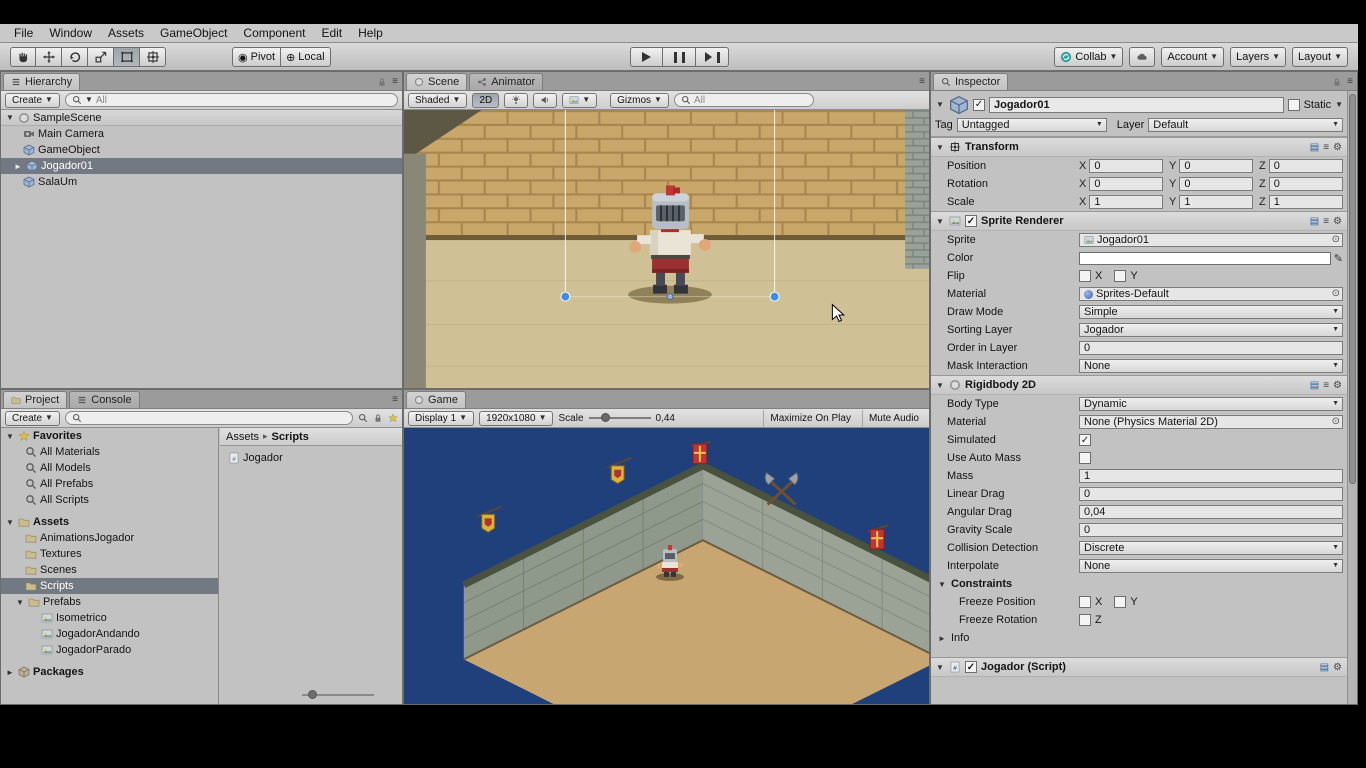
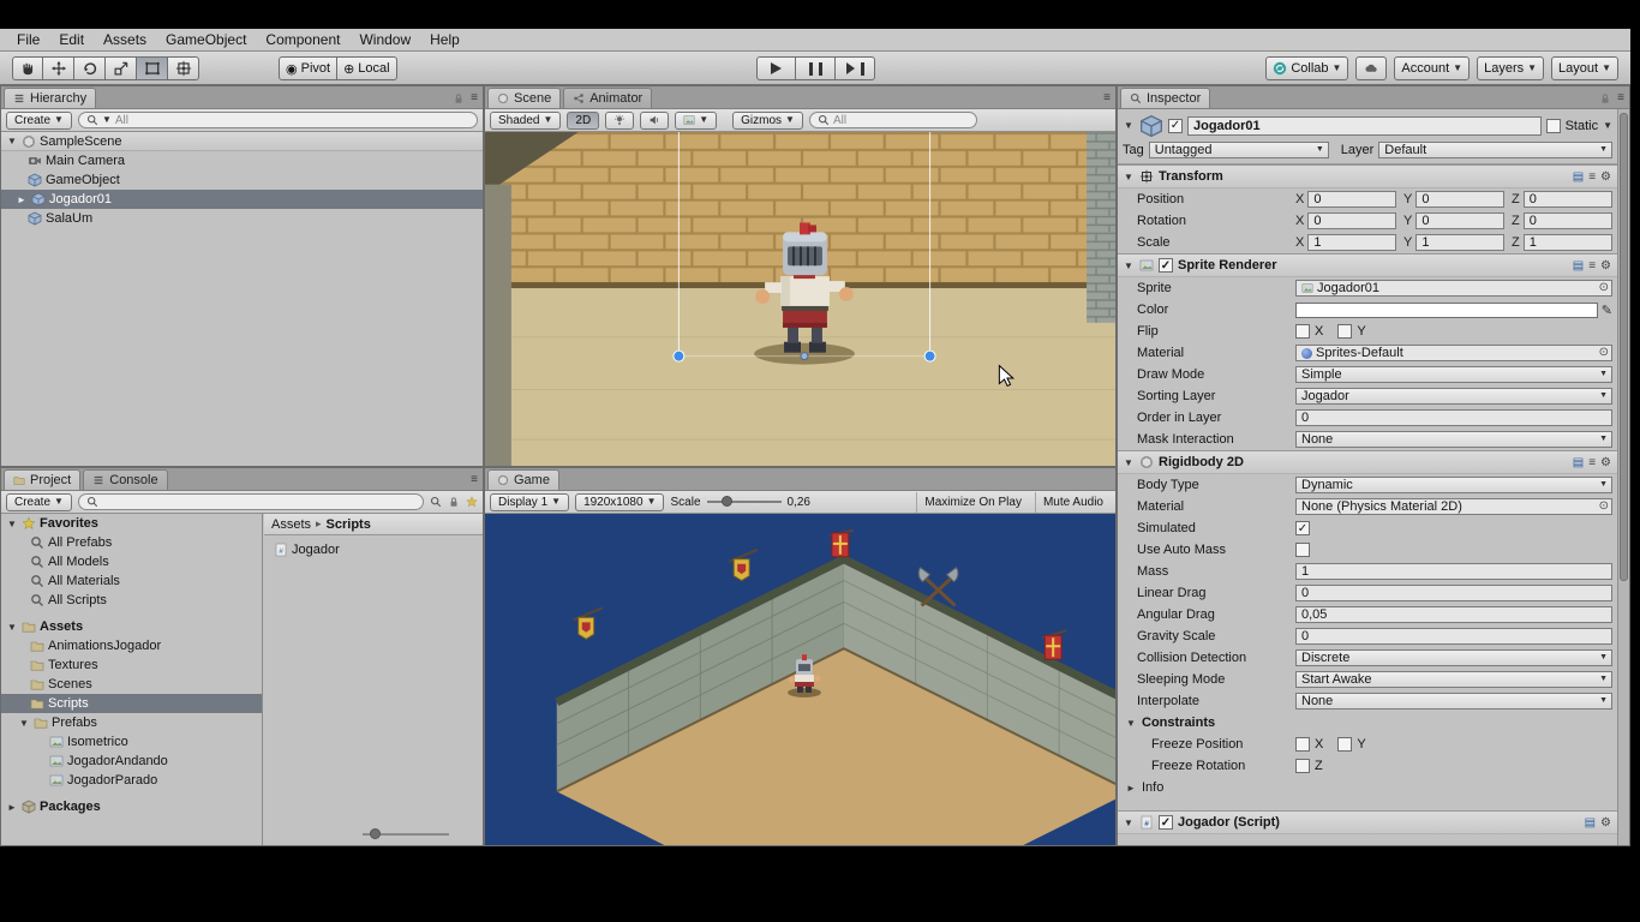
  File
- Window
+ Edit
  Assets
  GameObject
  Component
- Edit
+ Window
  Help
  ◉
  Pivot
  ⊕
  Local
  Collab
  ▼
  Account
  ▼
  Layers
  ▼
  Layout
  ▼
  Hierarchy
  ≡
  Create
  ▼
  ▼
  All
  ▼
  SampleScene
  Main Camera
  GameObject
  ►
  Jogador01
  SalaUm
  Project
  Console
  ≡
  Create
  ▼
  ▼
  Favorites
- All Materials
+ All Prefabs
  All Models
- All Prefabs
+ All Materials
  All Scripts
  ▼
  Assets
  AnimationsJogador
  Textures
  Scenes
  Scripts
  ▼
  Prefabs
  Isometrico
  JogadorAndando
  JogadorParado
  ►
  Packages
  Assets
  ▸
  Scripts
  Jogador
  Scene
  Animator
  ≡
  Shaded
  ▼
  2D
  ▼
  Gizmos
  ▼
  All
  Game
  Display 1
  ▼
  1920x1080
  ▼
  Scale
- 0,44
+ 0,26
  Maximize On Play
  Mute Audio
  Inspector
  ≡
  ▼
  Jogador01
  Static
  ▼
  Tag
  Untagged
  Layer
  Default
  ▼
  Transform
  ▤
  ≡
  ⚙
  Position
  X
  0
  Y
  0
  Z
  0
  Rotation
  X
  0
  Y
  0
  Z
  0
  Scale
  X
  1
  Y
  1
  Z
  1
  ▼
  Sprite Renderer
  ▤
  ≡
  ⚙
  Sprite
  Jogador01
  ⊙
  Color
  ✎
  Flip
  X
  Y
  Material
  Sprites-Default
  ⊙
  Draw Mode
  Simple
  Sorting Layer
  Jogador
  Order in Layer
  0
  Mask Interaction
  None
  ▼
  Rigidbody 2D
  ▤
  ≡
  ⚙
  Body Type
  Dynamic
  Material
  None (Physics Material 2D)
  ⊙
  Simulated
  Use Auto Mass
  Mass
  1
  Linear Drag
  0
  Angular Drag
- 0,04
+ 0,05
  Gravity Scale
  0
  Collision Detection
  Discrete
+ Sleeping Mode
+ Start Awake
  Interpolate
  None
  ▼
  Constraints
  Freeze Position
  X
  Y
  Freeze Rotation
  Z
  ►
  Info
  ▼
  Jogador (Script)
  ▤
  ⚙
